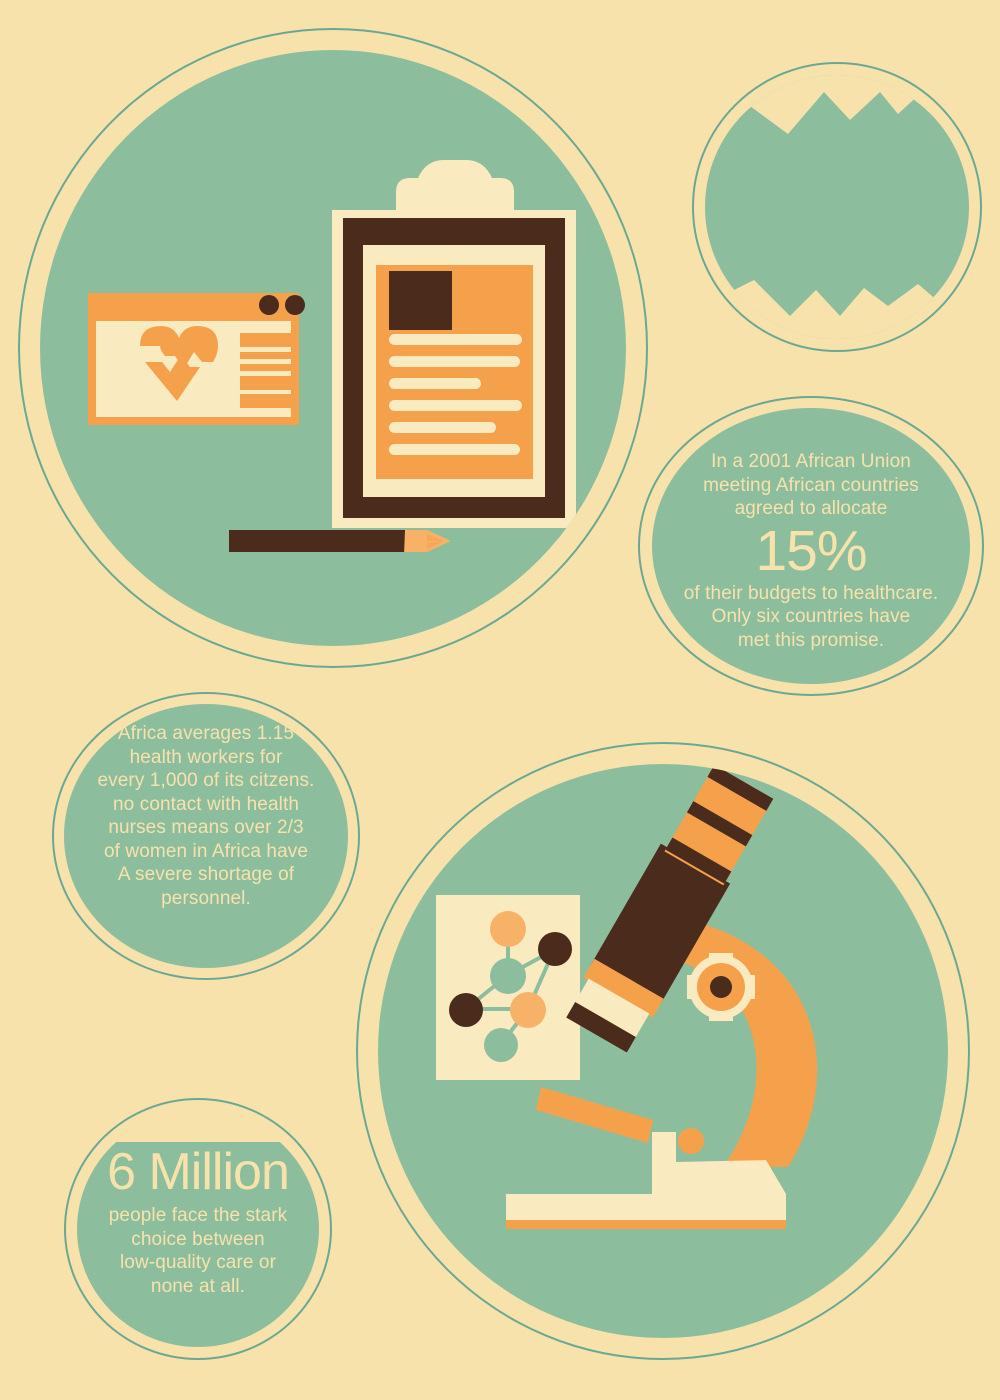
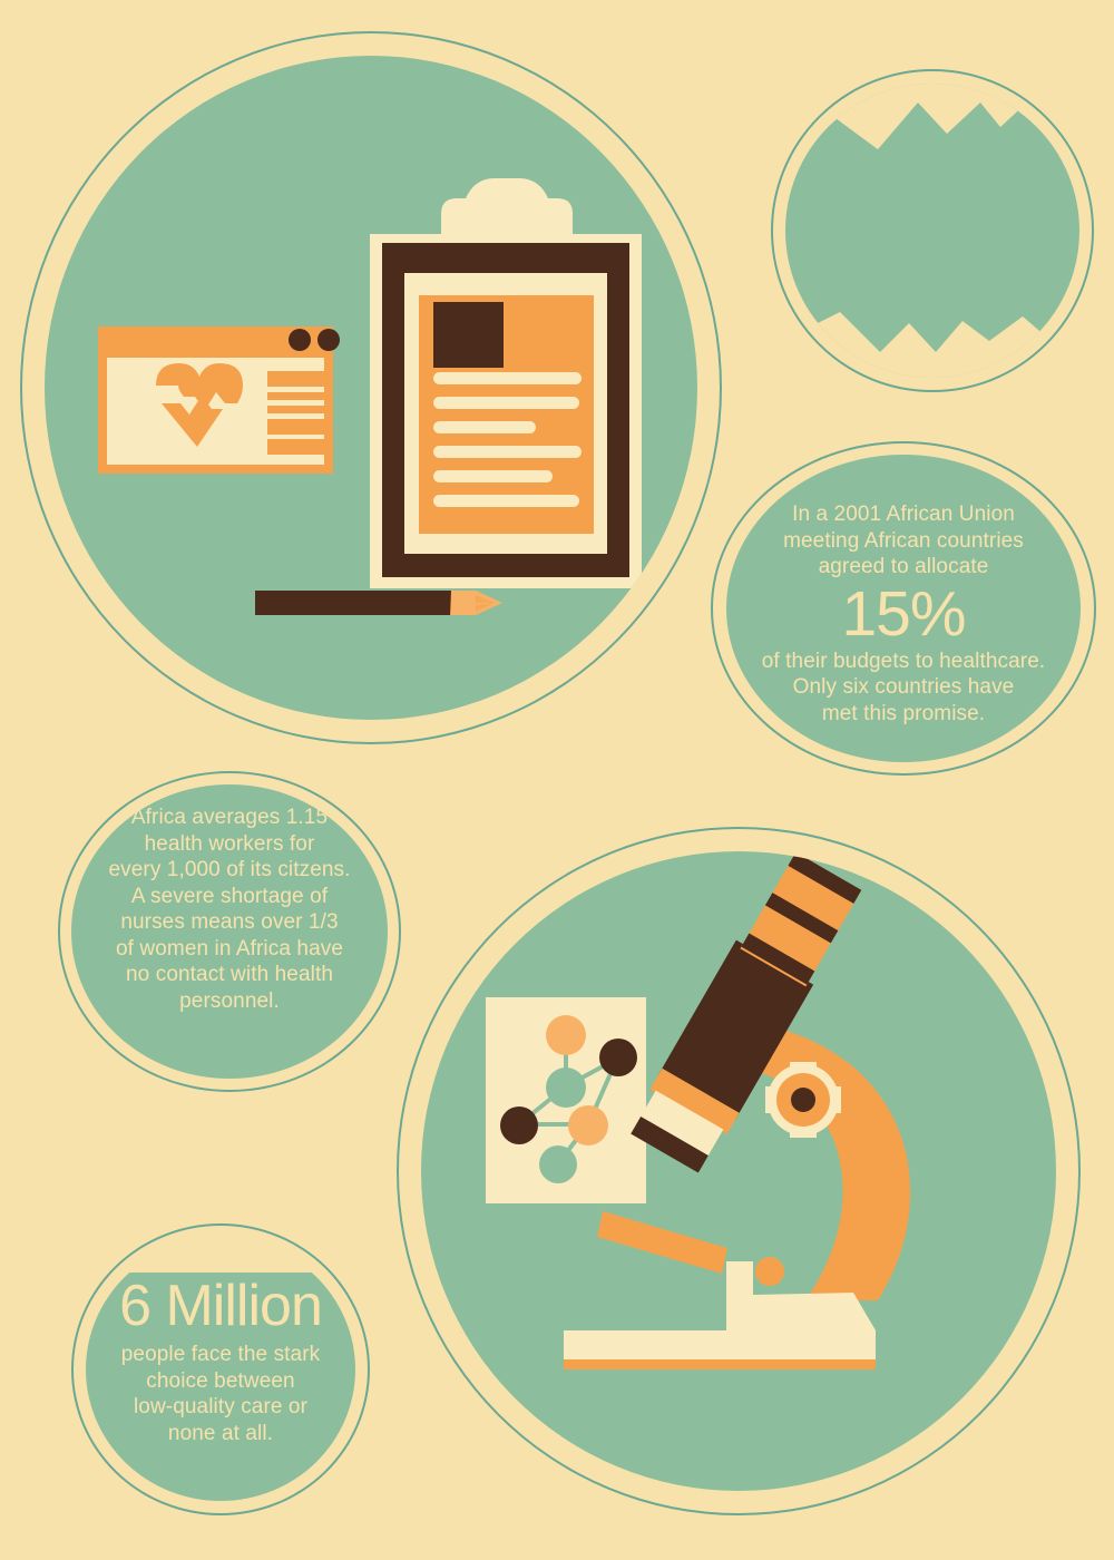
  In a 2001 African Union
  meeting African countries
  agreed to allocate
  15%
  of their budgets to healthcare.
  Only six countries have
  met this promise.
  Africa averages 1.15
  health workers for
  every 1,000 of its citzens.
- no contact with health
+ A severe shortage of
- nurses means over 2/3
+ nurses means over 1/3
  of women in Africa have
- A severe shortage of
+ no contact with health
  personnel.
  6 Million
  people face the stark
  choice between
  low-quality care or
  none at all.
